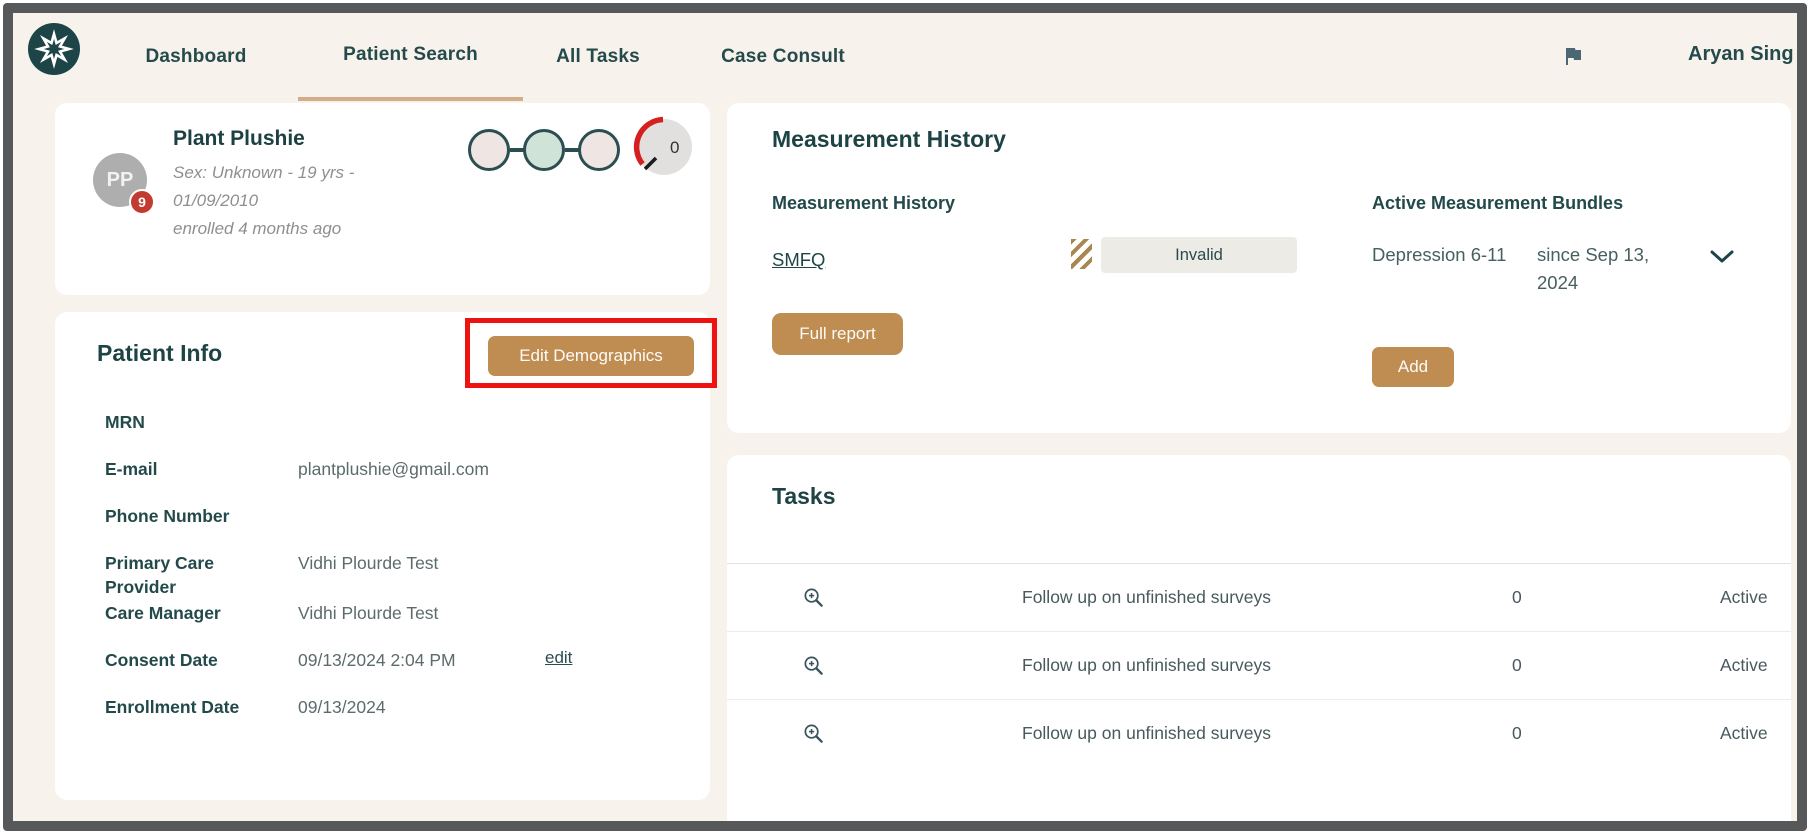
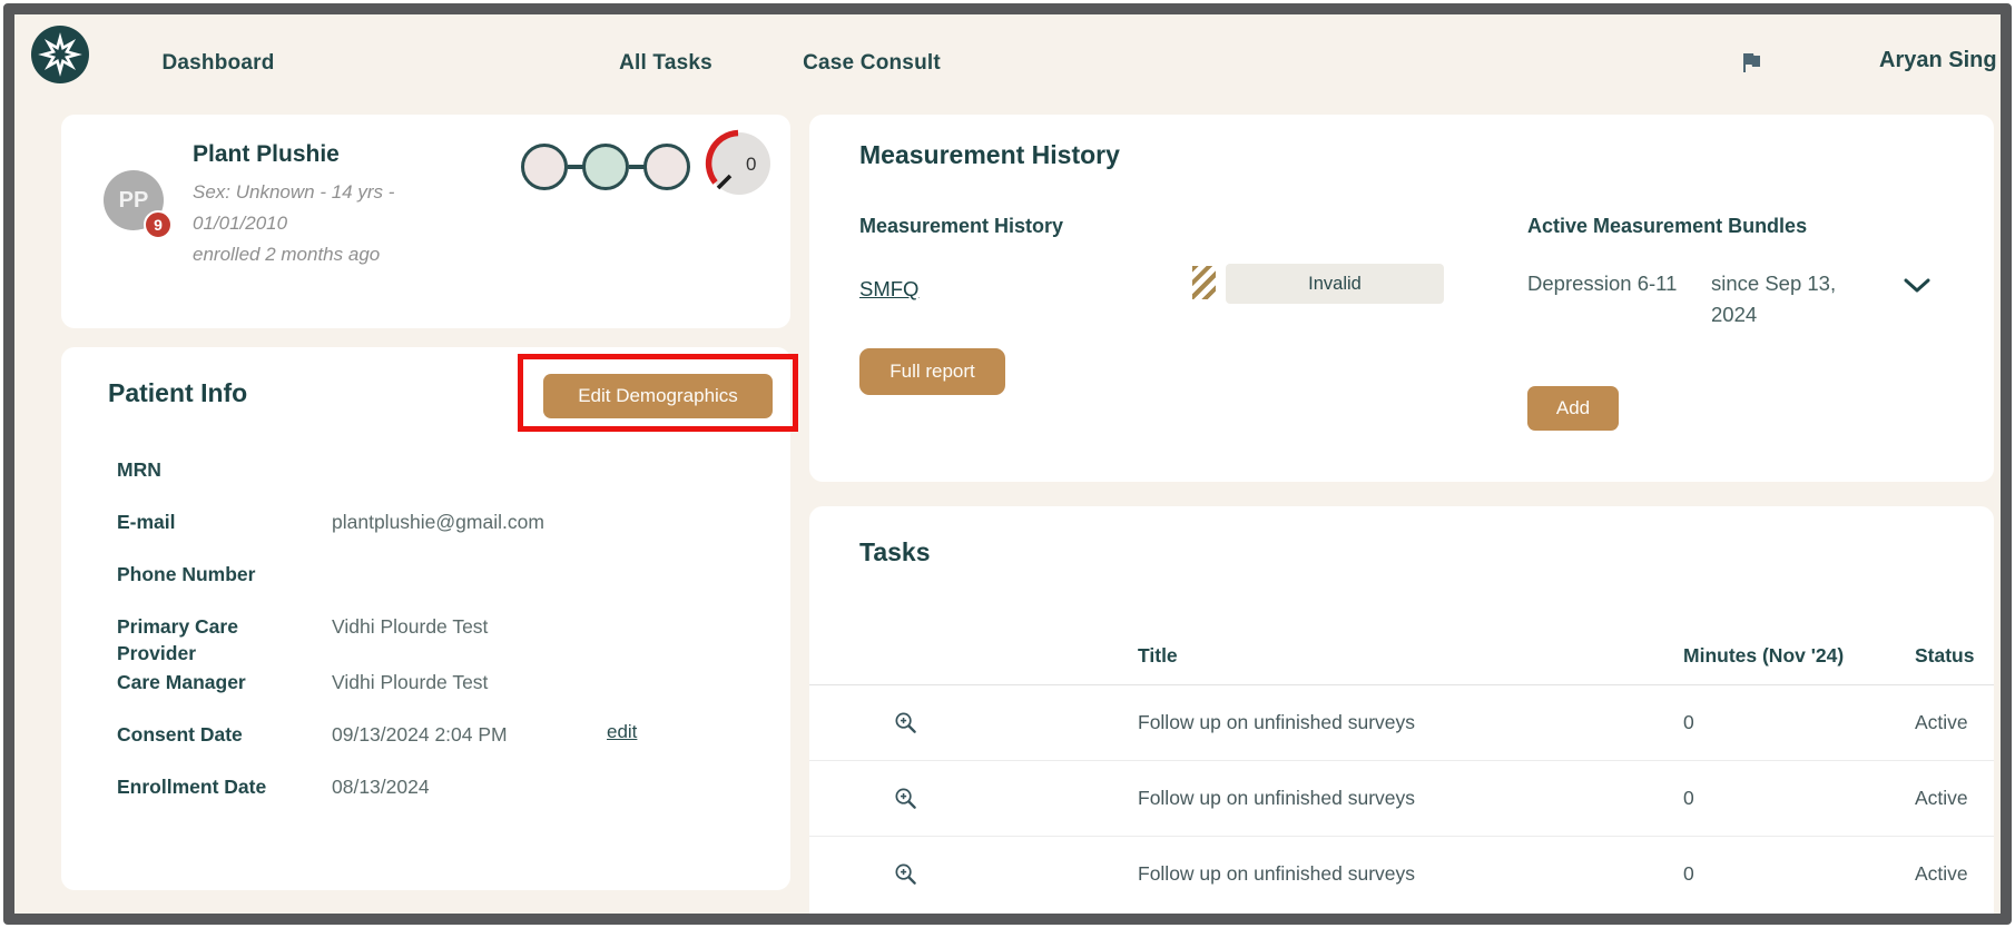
  Dashboard
- Patient Search
  All Tasks
  Case Consult
  Aryan Sing
  PP
  9
  Plant Plushie
- Sex: Unknown - 19 yrs -
+ Sex: Unknown - 14 yrs -
- 01/09/2010
+ 01/01/2010
- enrolled 4 months ago
+ enrolled 2 months ago
  0
  Patient Info
  Edit Demographics
  MRN
  E-mail
  plantplushie@gmail.com
  Phone Number
  Primary Care Provider
  Vidhi Plourde Test
  Care Manager
  Vidhi Plourde Test
  Consent Date
  09/13/2024 2:04 PM
  edit
  Enrollment Date
- 09/13/2024
+ 08/13/2024
  Measurement History
  Measurement History
  SMFQ
  Invalid
  Full report
  Active Measurement Bundles
  Depression 6-11
  since Sep 13, 2024
  Add
  Tasks
+ Title
+ Minutes (Nov '24)
+ Status
  Follow up on unfinished surveys
  0
  Active
  Follow up on unfinished surveys
  0
  Active
  Follow up on unfinished surveys
  0
  Active
